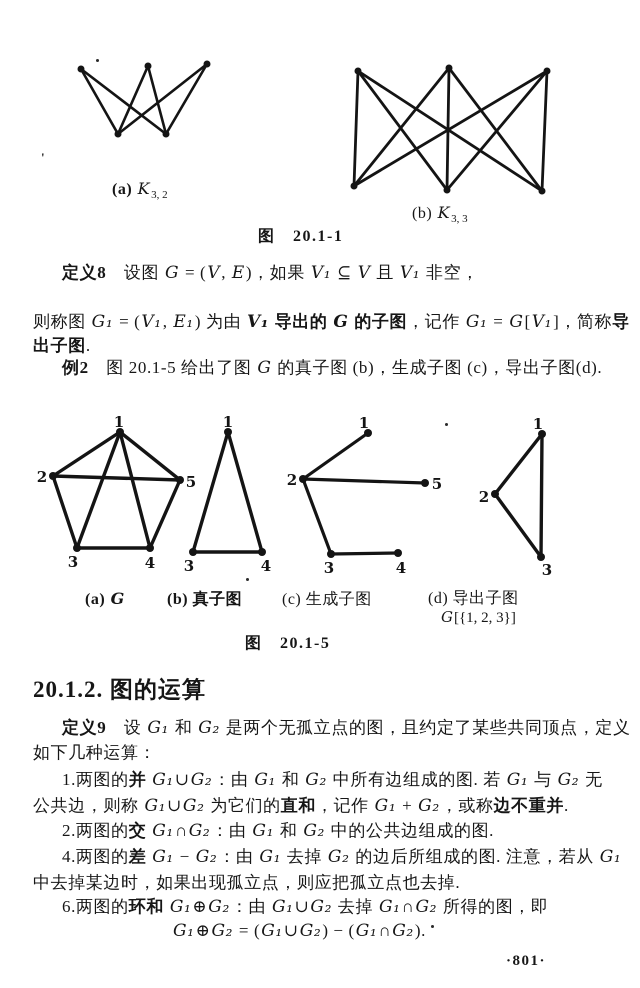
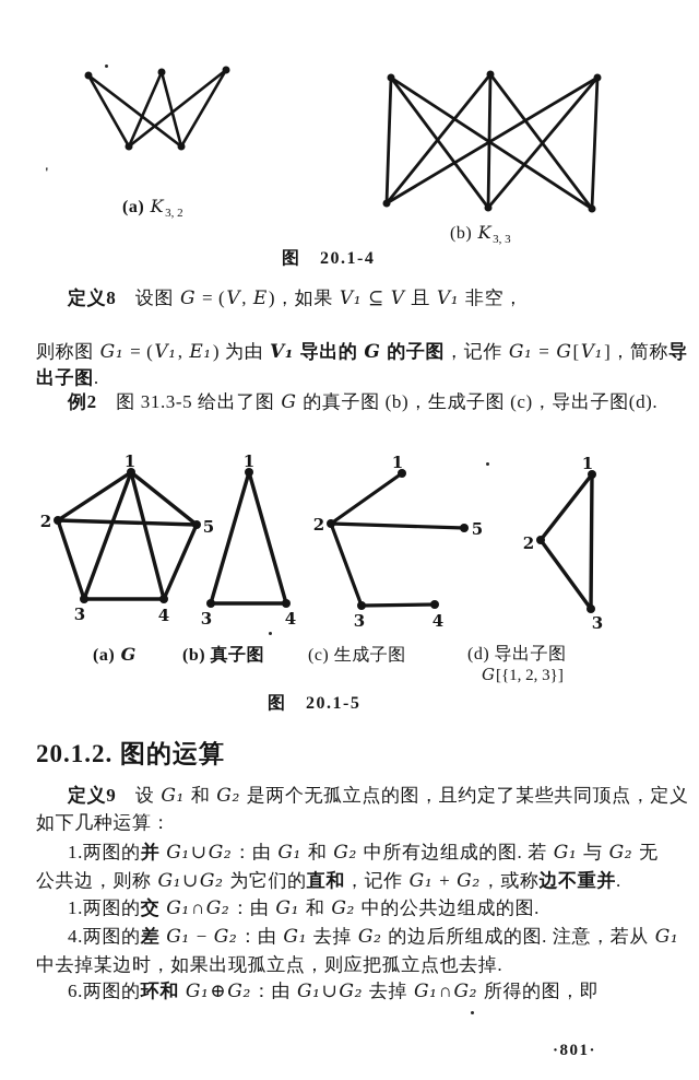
  1
  2
  3
  4
  5
  1
  3
  4
  1
  2
  3
  4
  5
  1
  2
  3
  '
  (a) K3, 2
  (b) K3, 3
- 图 20.1-1
+ 图 20.1-4
  定义8 设图 G = (V, E)，如果 V₁ ⊆ V 且 V₁ 非空，
  则称图 G₁ = (V₁, E₁) 为由 V₁ 导出的 G 的子图，记作 G₁ = G[V₁]，简称导
  出子图.
- 例2 图 20.1-5 给出了图 G 的真子图 (b)，生成子图 (c)，导出子图(d).
+ 例2 图 31.3-5 给出了图 G 的真子图 (b)，生成子图 (c)，导出子图(d).
  (a) G
  (b) 真子图
  (c) 生成子图
  (d) 导出子图
  G[{1, 2, 3}]
  图 20.1-5
  20.1.2. 图的运算
  定义9 设 G₁ 和 G₂ 是两个无孤立点的图，且约定了某些共同顶点，定义
  如下几种运算：
  1.两图的并 G₁∪G₂：由 G₁ 和 G₂ 中所有边组成的图. 若 G₁ 与 G₂ 无
  公共边，则称 G₁∪G₂ 为它们的直和，记作 G₁ + G₂，或称边不重并.
- 2.两图的交 G₁∩G₂：由 G₁ 和 G₂ 中的公共边组成的图.
+ 1.两图的交 G₁∩G₂：由 G₁ 和 G₂ 中的公共边组成的图.
  4.两图的差 G₁ − G₂：由 G₁ 去掉 G₂ 的边后所组成的图. 注意，若从 G₁
  中去掉某边时，如果出现孤立点，则应把孤立点也去掉.
  6.两图的环和 G₁⊕G₂：由 G₁∪G₂ 去掉 G₁∩G₂ 所得的图，即
- G₁⊕G₂ = (G₁∪G₂) − (G₁∩G₂).
  ·801·
